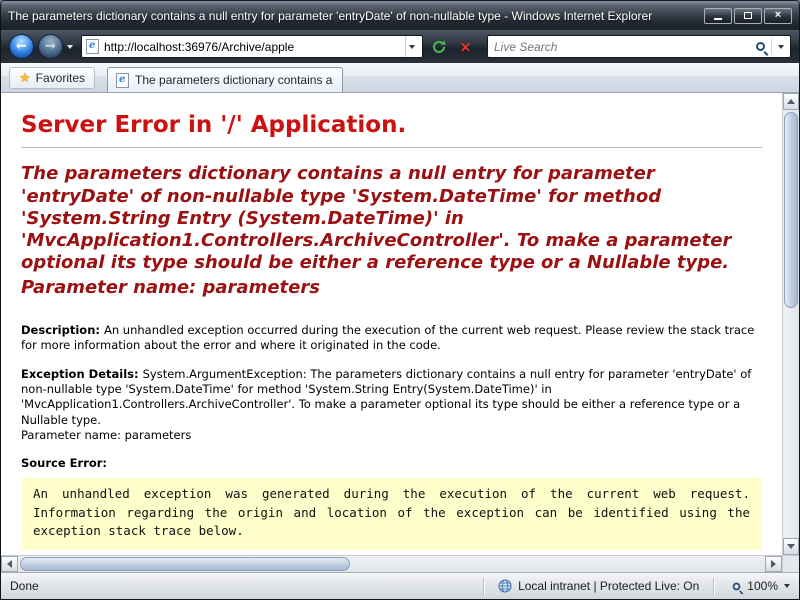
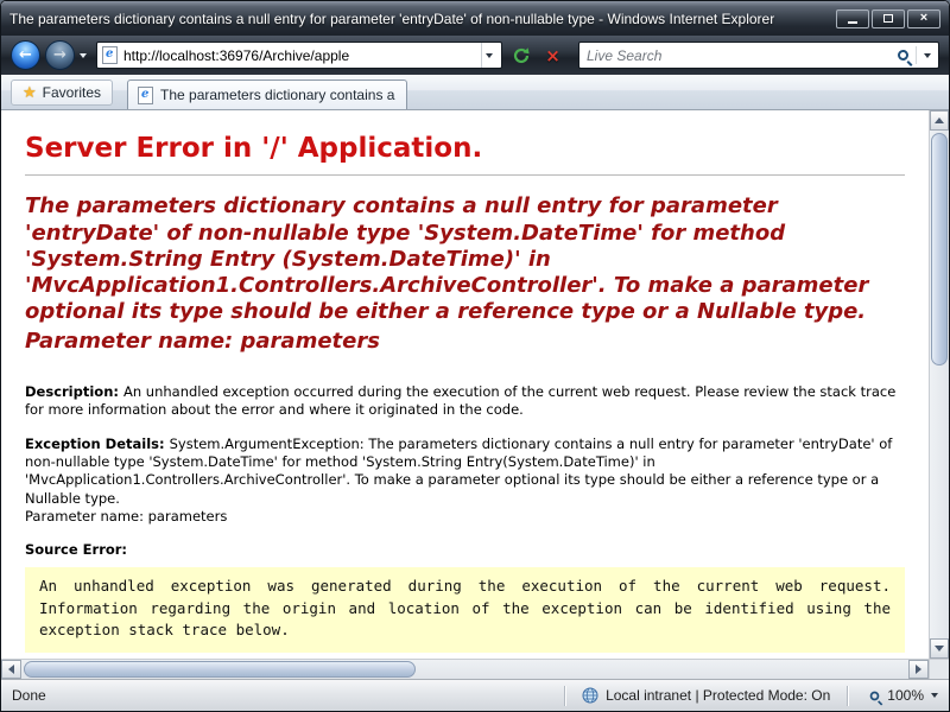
  The parameters dictionary contains a null entry for parameter 'entryDate' of non-nullable type - Windows Internet Explorer
  ×
  ←
  →
  e
  http://localhost:36976/Archive/apple
  ×
  Live Search
  ★
  Favorites
  e
  The parameters dictionary contains a
  Server Error in '/' Application.
  The parameters dictionary contains a null entry for parameter 'entryDate' of non-nullable type 'System.DateTime' for method 'System.String Entry (System.DateTime)' in 'MvcApplication1.Controllers.ArchiveController'. To make a parameter optional its type should be either a reference type or a Nullable type.
  Parameter name: parameters
  Description: An unhandled exception occurred during the execution of the current web request. Please review the stack trace for more information about the error and where it originated in the code.
  Exception Details: System.ArgumentException: The parameters dictionary contains a null entry for parameter 'entryDate' of non-nullable type 'System.DateTime' for method 'System.String Entry(System.DateTime)' in 'MvcApplication1.Controllers.ArchiveController'. To make a parameter optional its type should be either a reference type or a Nullable type.
  Parameter name: parameters
  Source Error:
  An unhandled exception was generated during the execution of the current web request.
  Information regarding the origin and location of the exception can be identified using the
  exception stack trace below.
  Done
- Local intranet | Protected Live: On
+ Local intranet | Protected Mode: On
  100%
